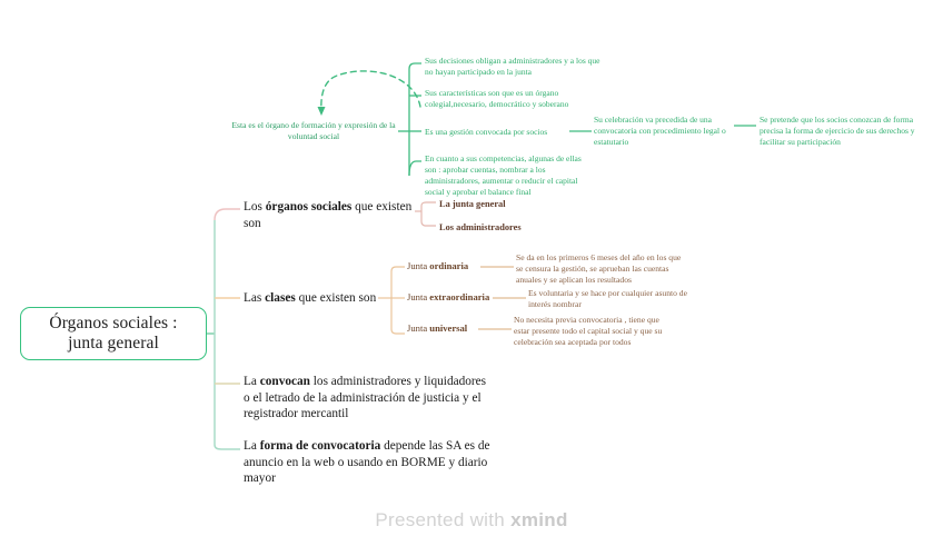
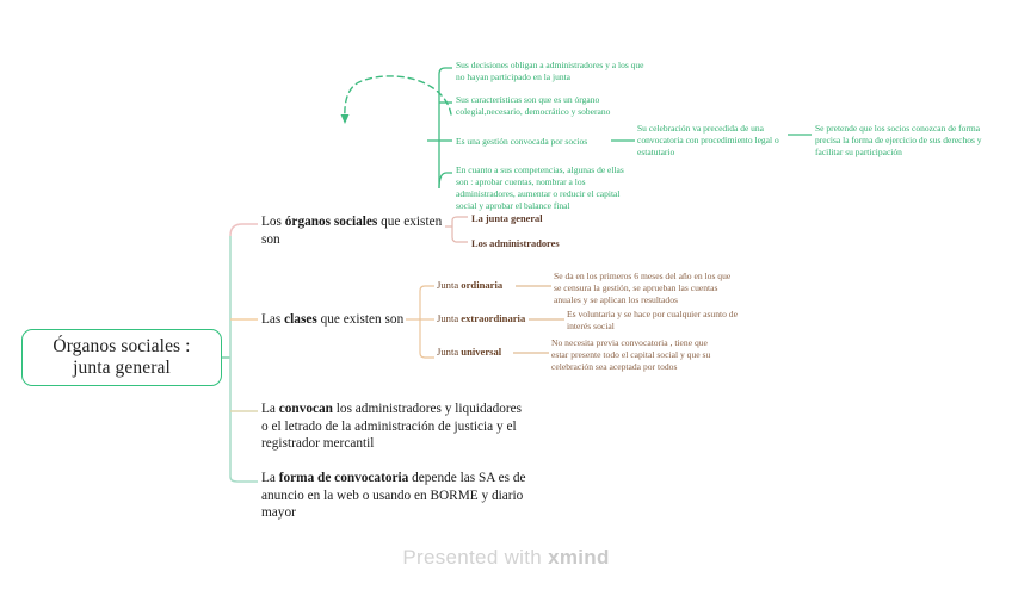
  Órganos sociales :
  junta general
  Los órganos sociales que existen son
  La junta general
  Los administradores
  Las clases que existen son
  Junta ordinaria
  Se da en los primeros 6 meses del año en los que se censura la gestión, se aprueban las cuentas anuales y se aplican los resultados
  Junta extraordinaria
- Es voluntaria y se hace por cualquier asunto de interés nombrar
+ Es voluntaria y se hace por cualquier asunto de interés social
  Junta universal
  No necesita previa convocatoria , tiene que estar presente todo el capital social y que su celebración sea aceptada por todos
  La convocan los administradores y liquidadores o el letrado de la administración de justicia y el registrador mercantil
  La forma de convocatoria depende las SA es de anuncio en la web o usando en BORME y diario mayor
- Esta es el órgano de formación y expresión de la voluntad social
  Sus decisiones obligan a administradores y a los que no hayan participado en la junta
  Sus características son que es un órgano colegial,necesario, democrático y soberano
  Es una gestión convocada por socios
  Su celebración va precedida de una convocatoria con procedimiento legal o estatutario
  Se pretende que los socios conozcan de forma precisa la forma de ejercicio de sus derechos y facilitar su participación
  En cuanto a sus competencias, algunas de ellas son : aprobar cuentas, nombrar a los administradores, aumentar o reducir el capital social y aprobar el balance final
  Presented with xmind
